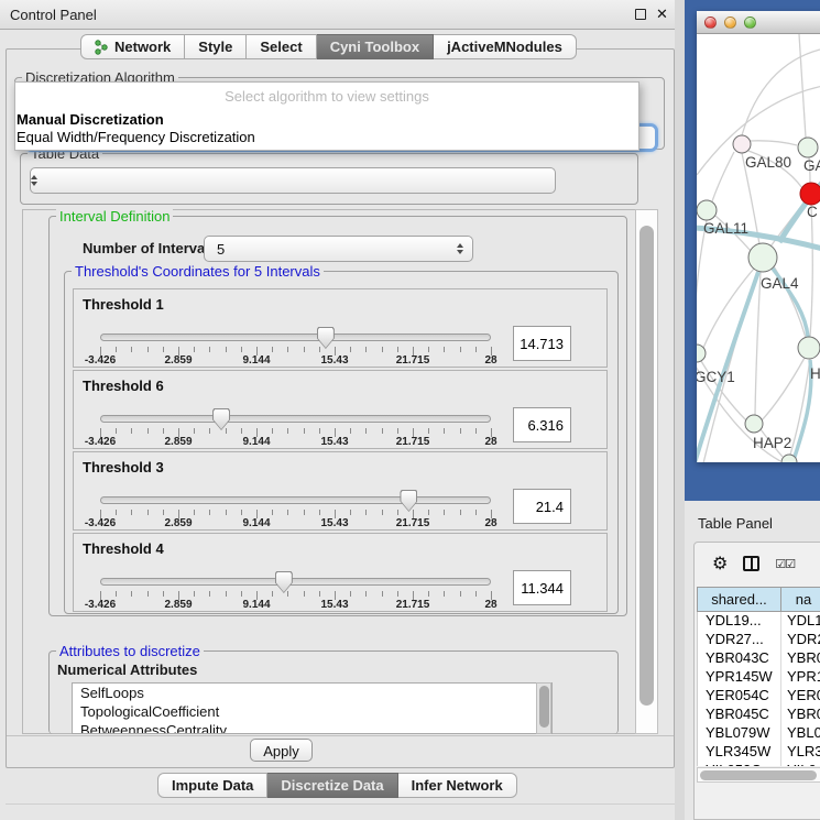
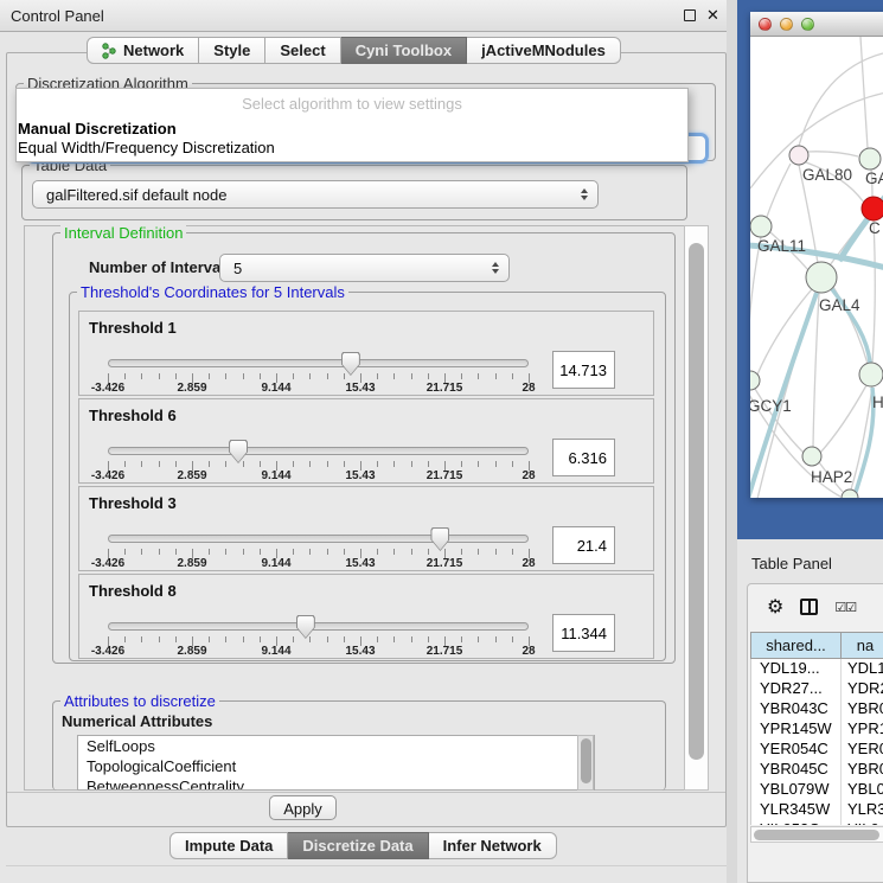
  Control Panel
  ✕
  Network
  Style
  Select
  Cyni Toolbox
  jActiveMNodules
  Discretization Algorithm
  Select algorithm to view settings
  Manual Discretization
  Equal Width/Frequency Discretization
  Table Data
+ galFiltered.sif default node
  Interval Definition
  Number of Interva
  5
  Threshold's Coordinates for 5 Intervals
  Threshold 1
  -3.426
  2.859
  9.144
  15.43
  21.715
  28
  14.713
  Threshold 6
  -3.426
  2.859
  9.144
  15.43
  21.715
  28
  6.316
  Threshold 3
  -3.426
  2.859
  9.144
  15.43
  21.715
  28
  21.4
- Threshold 4
+ Threshold 8
  -3.426
  2.859
  9.144
  15.43
  21.715
  28
  11.344
  Attributes to discretize
  Numerical Attributes
  SelfLoops
  TopologicalCoefficient
  BetweennessCentrality
  Apply
  Impute Data
  Discretize Data
  Infer Network
  GAL80
  C
  GAL11
  GAL4
  GCY1
  H
  HAP2
  Table Panel
  ⚙
  ☑☑
  shared...
  na
  YDL19...
  YDL1
  YDR27...
  YDR
  YBR043C
  YBR
  YPR145W
  YPR
  YER054C
  YER
  YBR045C
  YBR
  YBL079W
  YBL0
  YLR345W
  YLR3
